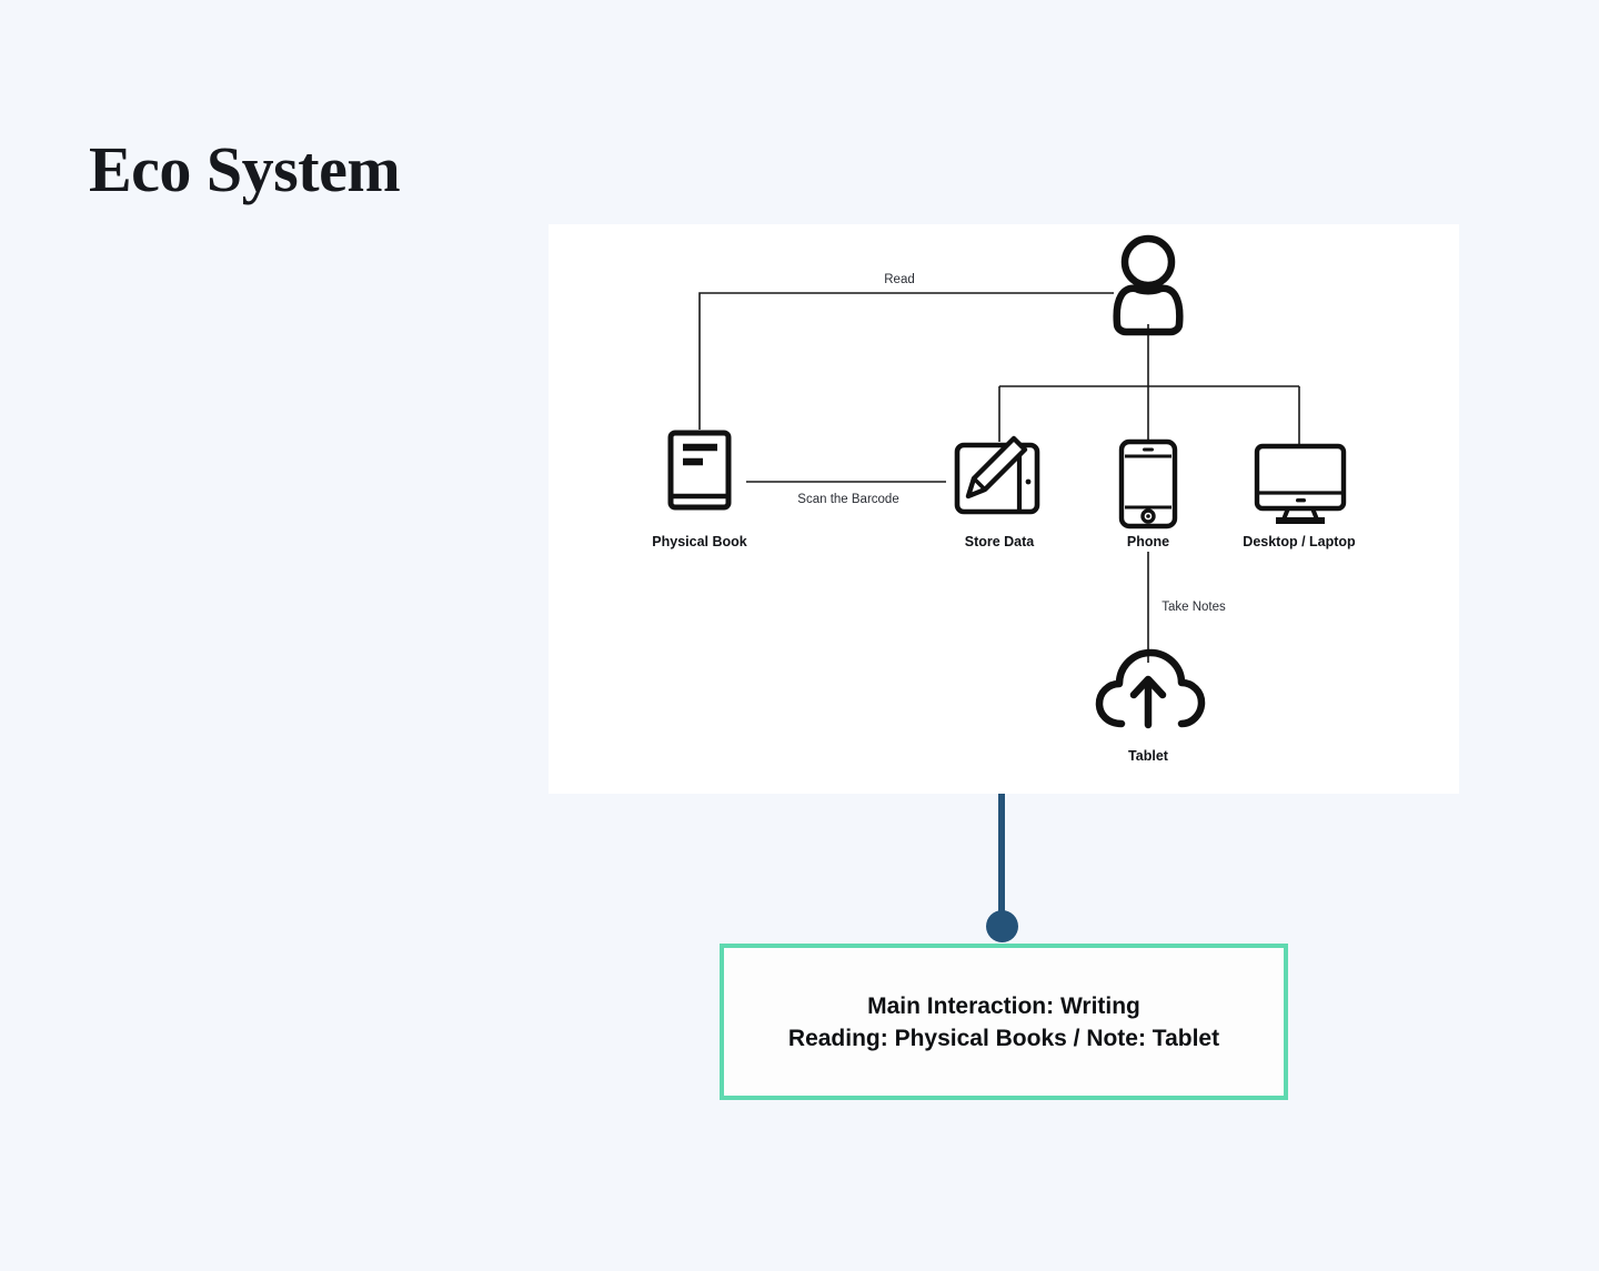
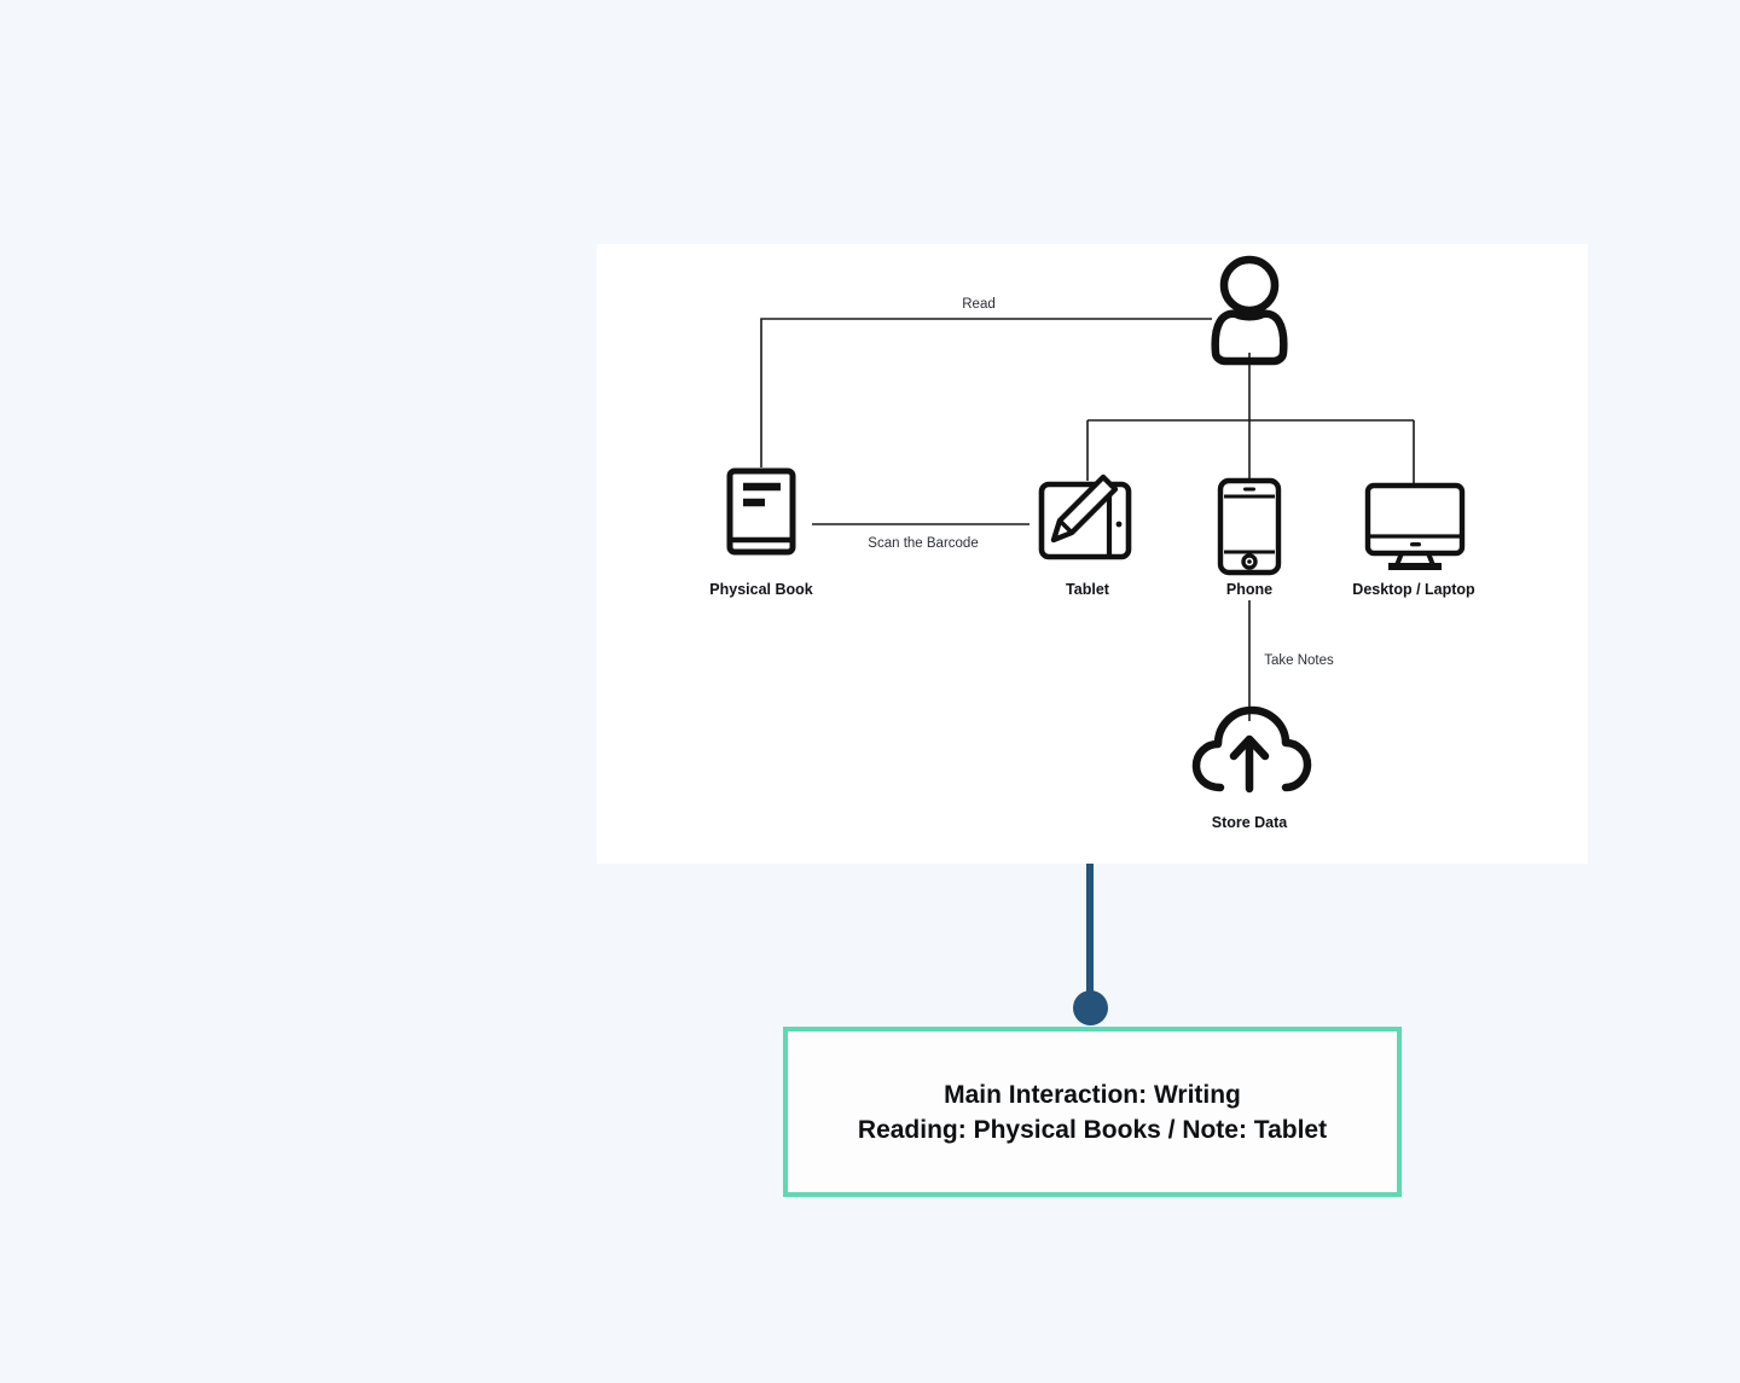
- Eco System
  Physical Book
- Store Data
+ Tablet
  Phone
  Desktop / Laptop
- Tablet
+ Store Data
  Read
  Scan the Barcode
  Take Notes
  Main Interaction: Writing
  Reading: Physical Books / Note: Tablet
